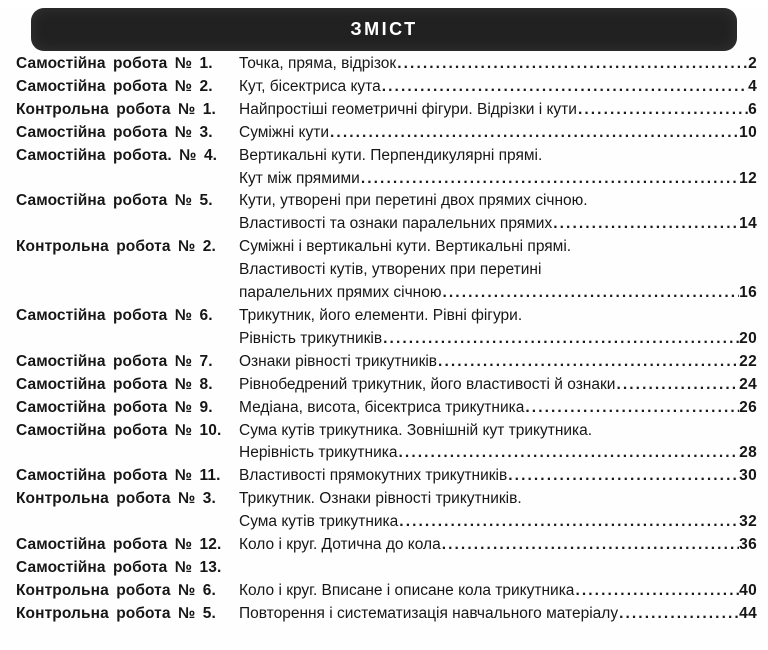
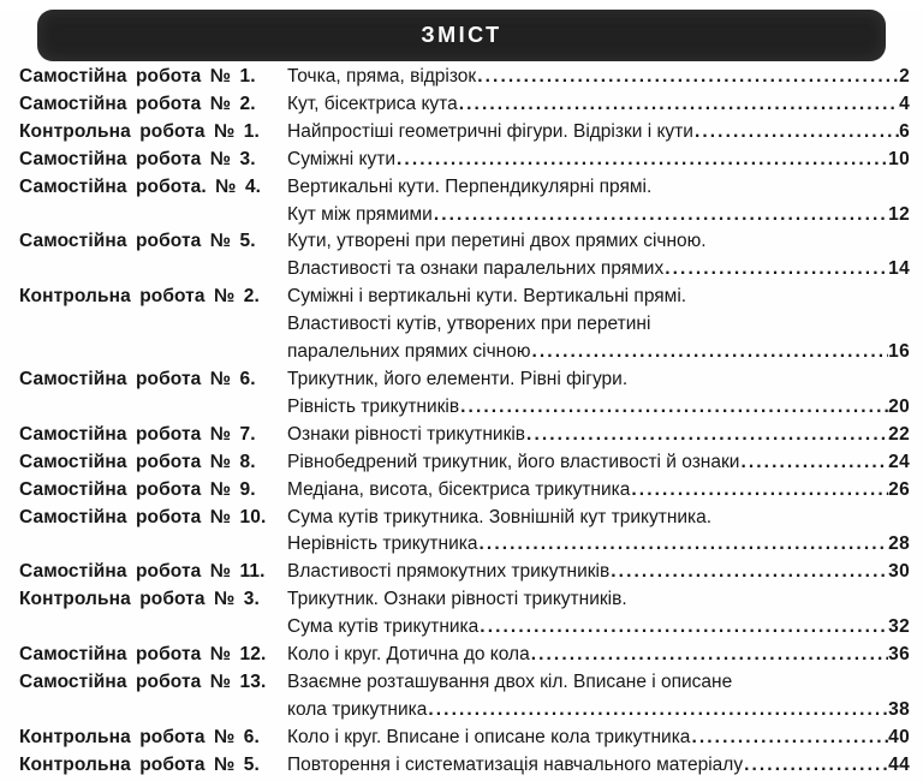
  ЗМІСТ
  Самостійна робота № 1.
  Точка, пряма, відрізок
  2
  Самостійна робота № 2.
  Кут, бісектриса кута
  4
  Контрольна робота № 1.
  Найпростіші геометричні фігури. Відрізки і кути
  6
  Самостійна робота № 3.
  Суміжні кути
  10
  Самостійна робота. № 4.
  Вертикальні кути. Перпендикулярні прямі.
  Кут між прямими
  12
  Самостійна робота № 5.
  Кути, утворені при перетині двох прямих січною.
  Властивості та ознаки паралельних прямих
  14
  Контрольна робота № 2.
  Суміжні і вертикальні кути. Вертикальні прямі.
  Властивості кутів, утворених при перетині
  паралельних прямих січною
  16
  Самостійна робота № 6.
  Трикутник, його елементи. Рівні фігури.
  Рівність трикутників
  20
  Самостійна робота № 7.
  Ознаки рівності трикутників
  22
  Самостійна робота № 8.
  Рівнобедрений трикутник, його властивості й ознаки
  24
  Самостійна робота № 9.
  Медіана, висота, бісектриса трикутника
  26
  Самостійна робота № 10.
  Сума кутів трикутника. Зовнішній кут трикутника.
  Нерівність трикутника
  28
  Самостійна робота № 11.
  Властивості прямокутних трикутників
  30
  Контрольна робота № 3.
  Трикутник. Ознаки рівності трикутників.
  Сума кутів трикутника
  32
  Самостійна робота № 12.
  Коло і круг. Дотична до кола
  36
  Самостійна робота № 13.
+ Взаємне розташування двох кіл. Вписане і описане
+ кола трикутника
+ 38
  Контрольна робота № 6.
  Коло і круг. Вписане і описане кола трикутника
  40
  Контрольна робота № 5.
  Повторення і систематизація навчального матеріалу
  44
